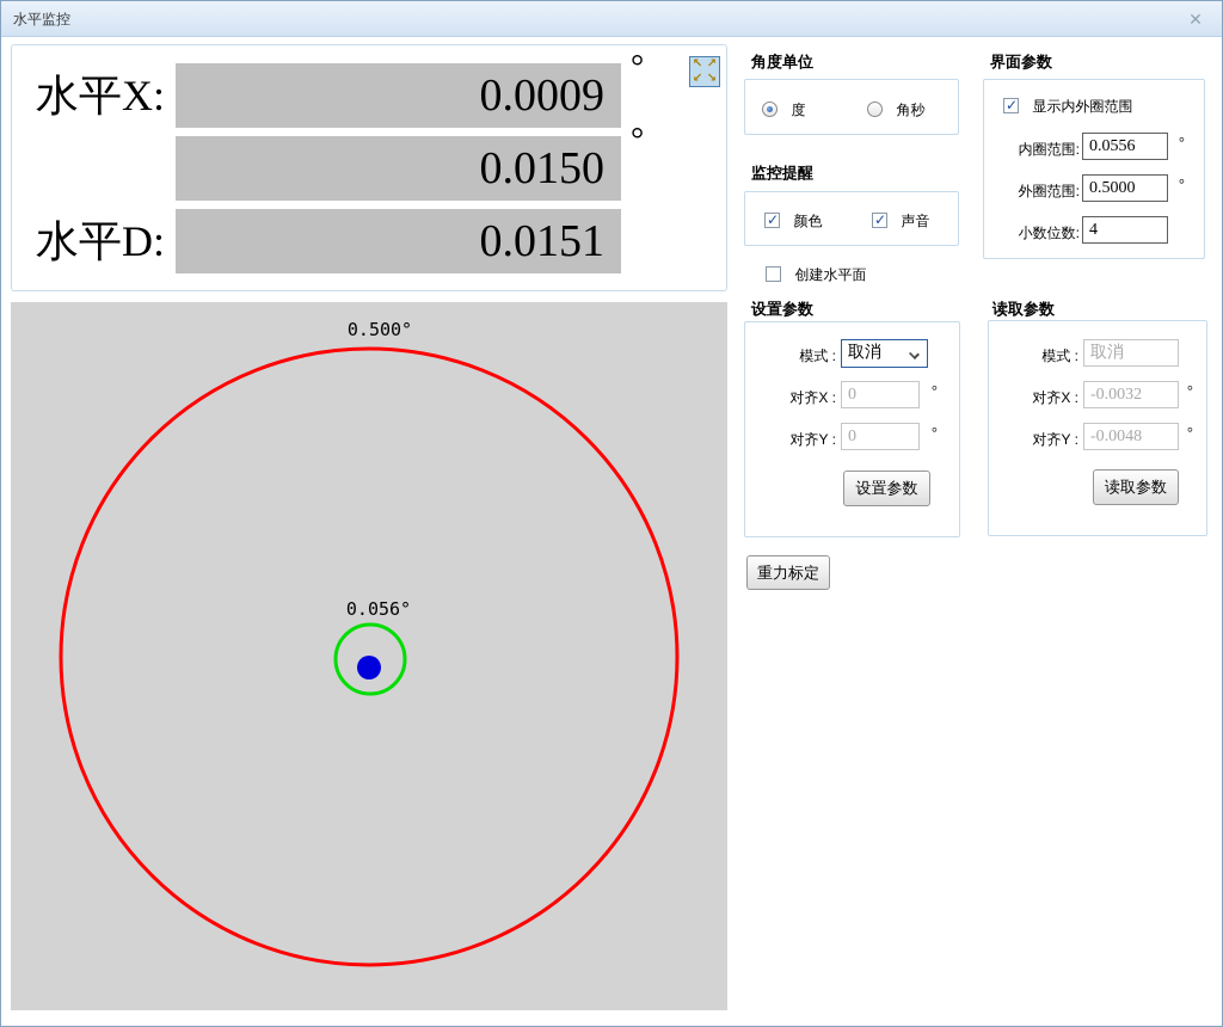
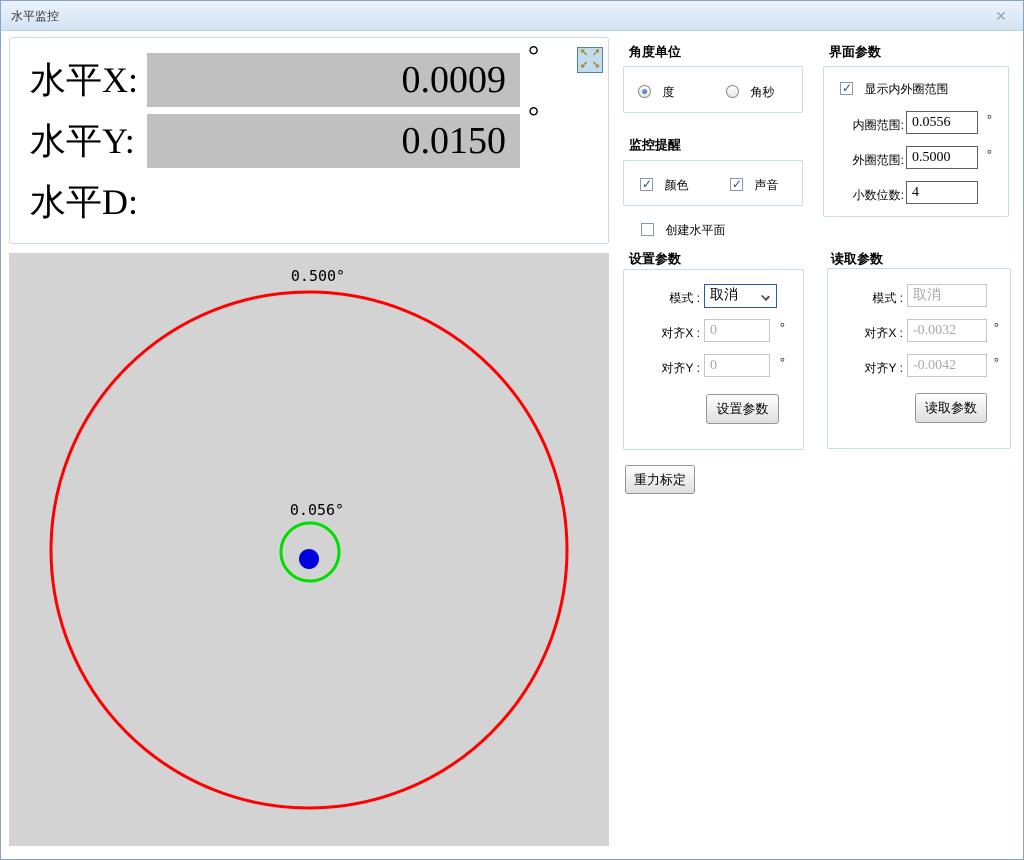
  水平监控
  ✕
  水平X:
  0.0009
  °
+ 水平Y:
  0.0150
  °
  水平D:
- 0.0151
  ↖
  ↗
  ↙
  ↘
  0.500°
  0.056°
  角度单位
  度
  角秒
  监控提醒
  颜色
  声音
  创建水平面
  界面参数
  显示内外圈范围
  内圈范围:
  0.0556
  °
  外圈范围:
  0.5000
  °
  小数位数:
  4
  设置参数
  模式 :
  取消
  对齐X :
  0
  °
  对齐Y :
  0
  °
  设置参数
  读取参数
  模式 :
  取消
  对齐X :
  -0.0032
  °
  对齐Y :
- -0.0048
+ -0.0042
  °
  读取参数
  重力标定
